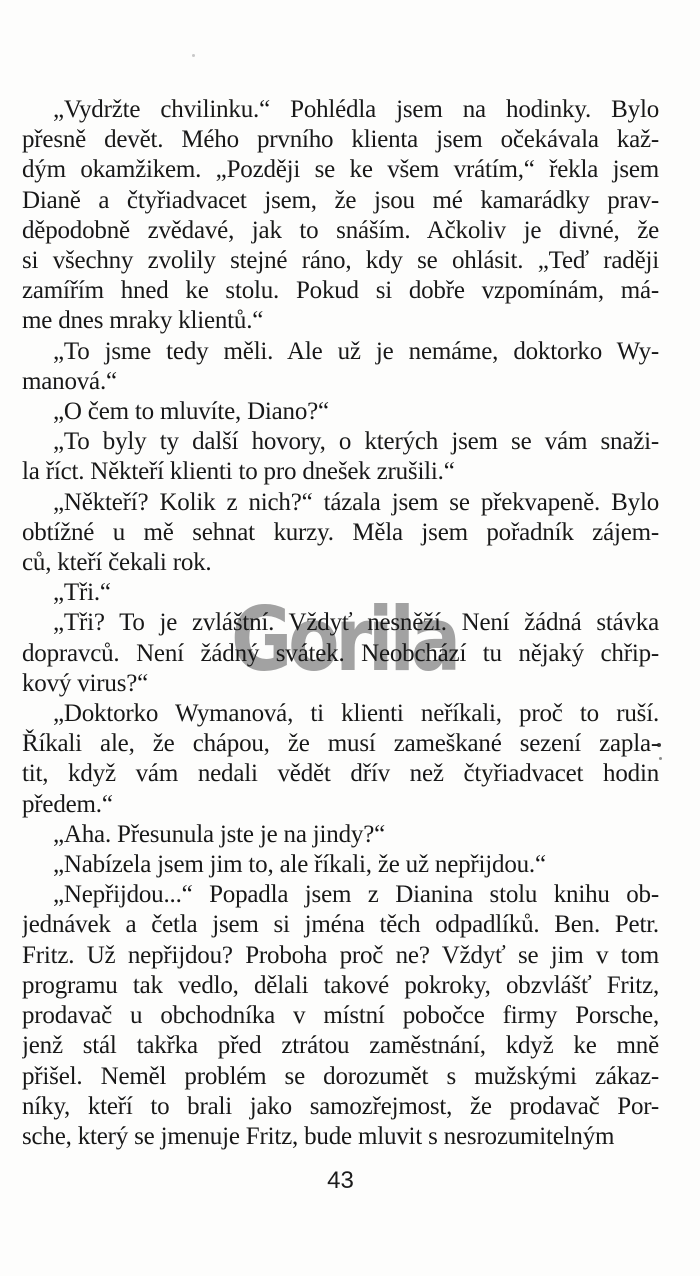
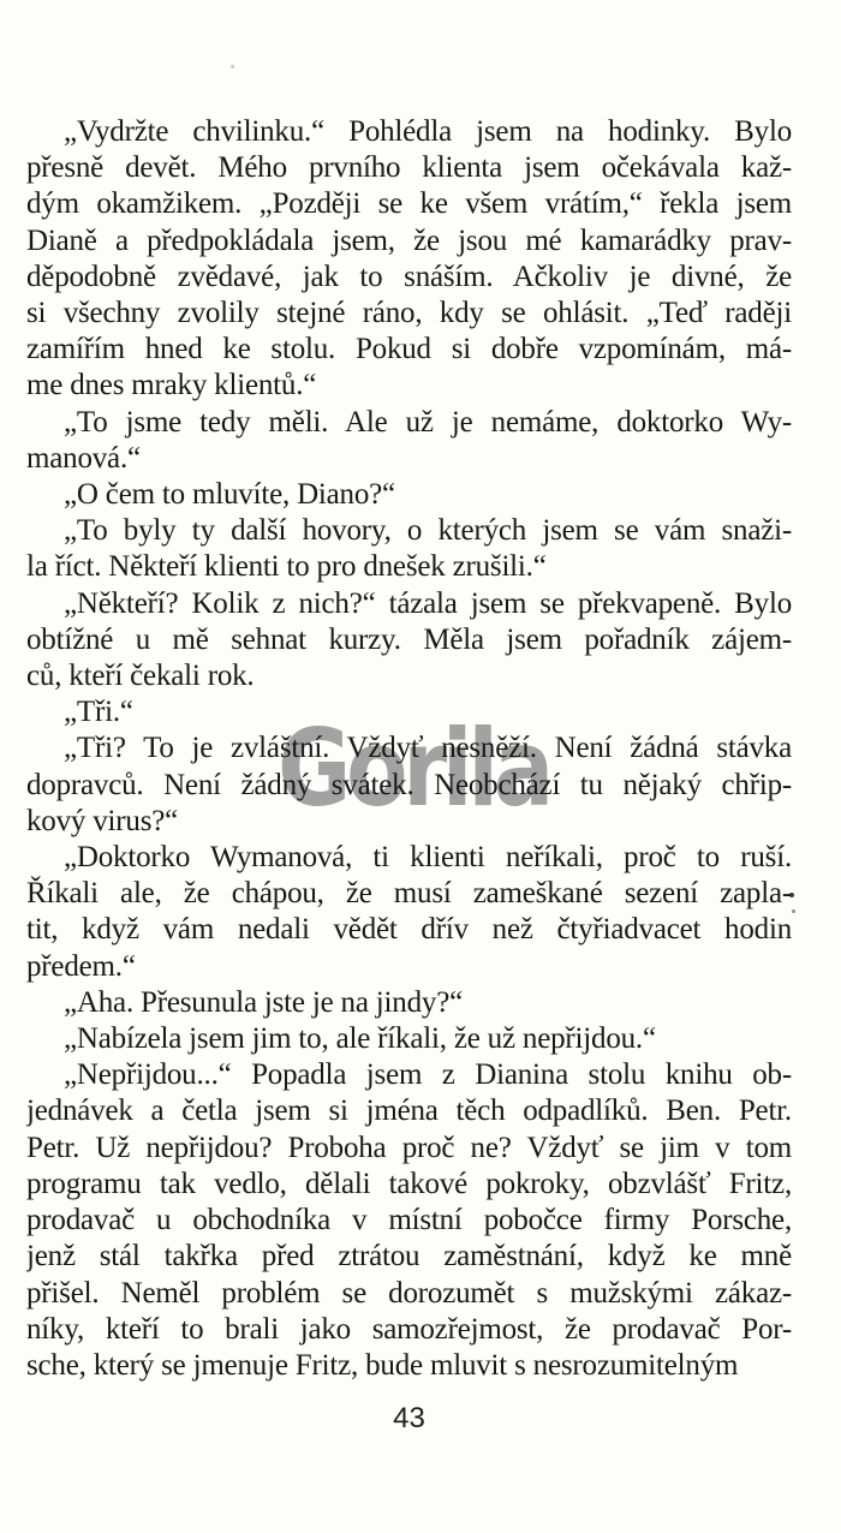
  Gorila
  „Vydržte chvilinku.“ Pohlédla jsem na hodinky. Bylo
  přesně devět. Mého prvního klienta jsem očekávala kaž-
  dým okamžikem. „Později se ke všem vrátím,“ řekla jsem
- Dianě a čtyřiadvacet jsem, že jsou mé kamarádky prav-
+ Dianě a předpokládala jsem, že jsou mé kamarádky prav-
  děpodobně zvědavé, jak to snáším. Ačkoliv je divné, že
  si všechny zvolily stejné ráno, kdy se ohlásit. „Teď raději
  zamířím hned ke stolu. Pokud si dobře vzpomínám, má-
  me dnes mraky klientů.“
  „To jsme tedy měli. Ale už je nemáme, doktorko Wy-
  manová.“
  „O čem to mluvíte, Diano?“
  „To byly ty další hovory, o kterých jsem se vám snaži-
  la říct. Někteří klienti to pro dnešek zrušili.“
  „Někteří? Kolik z nich?“ tázala jsem se překvapeně. Bylo
  obtížné u mě sehnat kurzy. Měla jsem pořadník zájem-
  ců, kteří čekali rok.
  „Tři.“
  „Tři? To je zvláštní. Vždyť nesněží. Není žádná stávka
  dopravců. Není žádný svátek. Neobchází tu nějaký chřip-
  kový virus?“
  „Doktorko Wymanová, ti klienti neříkali, proč to ruší.
  Říkali ale, že chápou, že musí zameškané sezení zapla-
  tit, když vám nedali vědět dřív než čtyřiadvacet hodin
  předem.“
  „Aha. Přesunula jste je na jindy?“
  „Nabízela jsem jim to, ale říkali, že už nepřijdou.“
  „Nepřijdou...“ Popadla jsem z Dianina stolu knihu ob-
  jednávek a četla jsem si jména těch odpadlíků. Ben. Petr.
- Fritz. Už nepřijdou? Proboha proč ne? Vždyť se jim v tom
+ Petr. Už nepřijdou? Proboha proč ne? Vždyť se jim v tom
  programu tak vedlo, dělali takové pokroky, obzvlášť Fritz,
  prodavač u obchodníka v místní pobočce firmy Porsche,
  jenž stál takřka před ztrátou zaměstnání, když ke mně
  přišel. Neměl problém se dorozumět s mužskými zákaz-
  níky, kteří to brali jako samozřejmost, že prodavač Por-
  sche, který se jmenuje Fritz, bude mluvit s nesrozumitelným
  43
